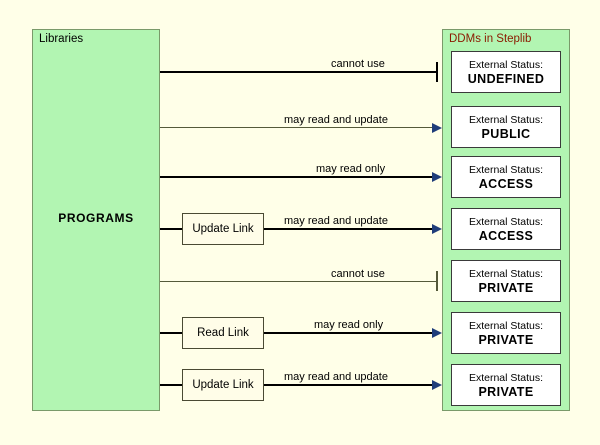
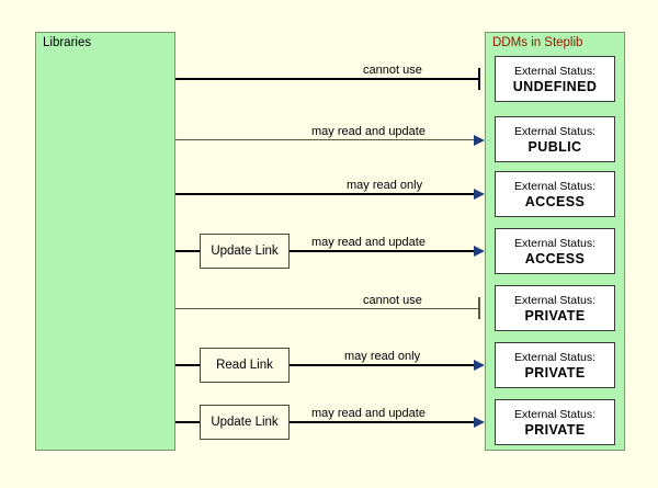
  Libraries
- PROGRAMS
  DDMs in Steplib
  cannot use
  may read and update
  may read only
  Update Link
  may read and update
  cannot use
  Read Link
  may read only
  Update Link
  may read and update
  External Status:
  UNDEFINED
  External Status:
  PUBLIC
  External Status:
  ACCESS
  External Status:
  ACCESS
  External Status:
  PRIVATE
  External Status:
  PRIVATE
  External Status:
  PRIVATE
